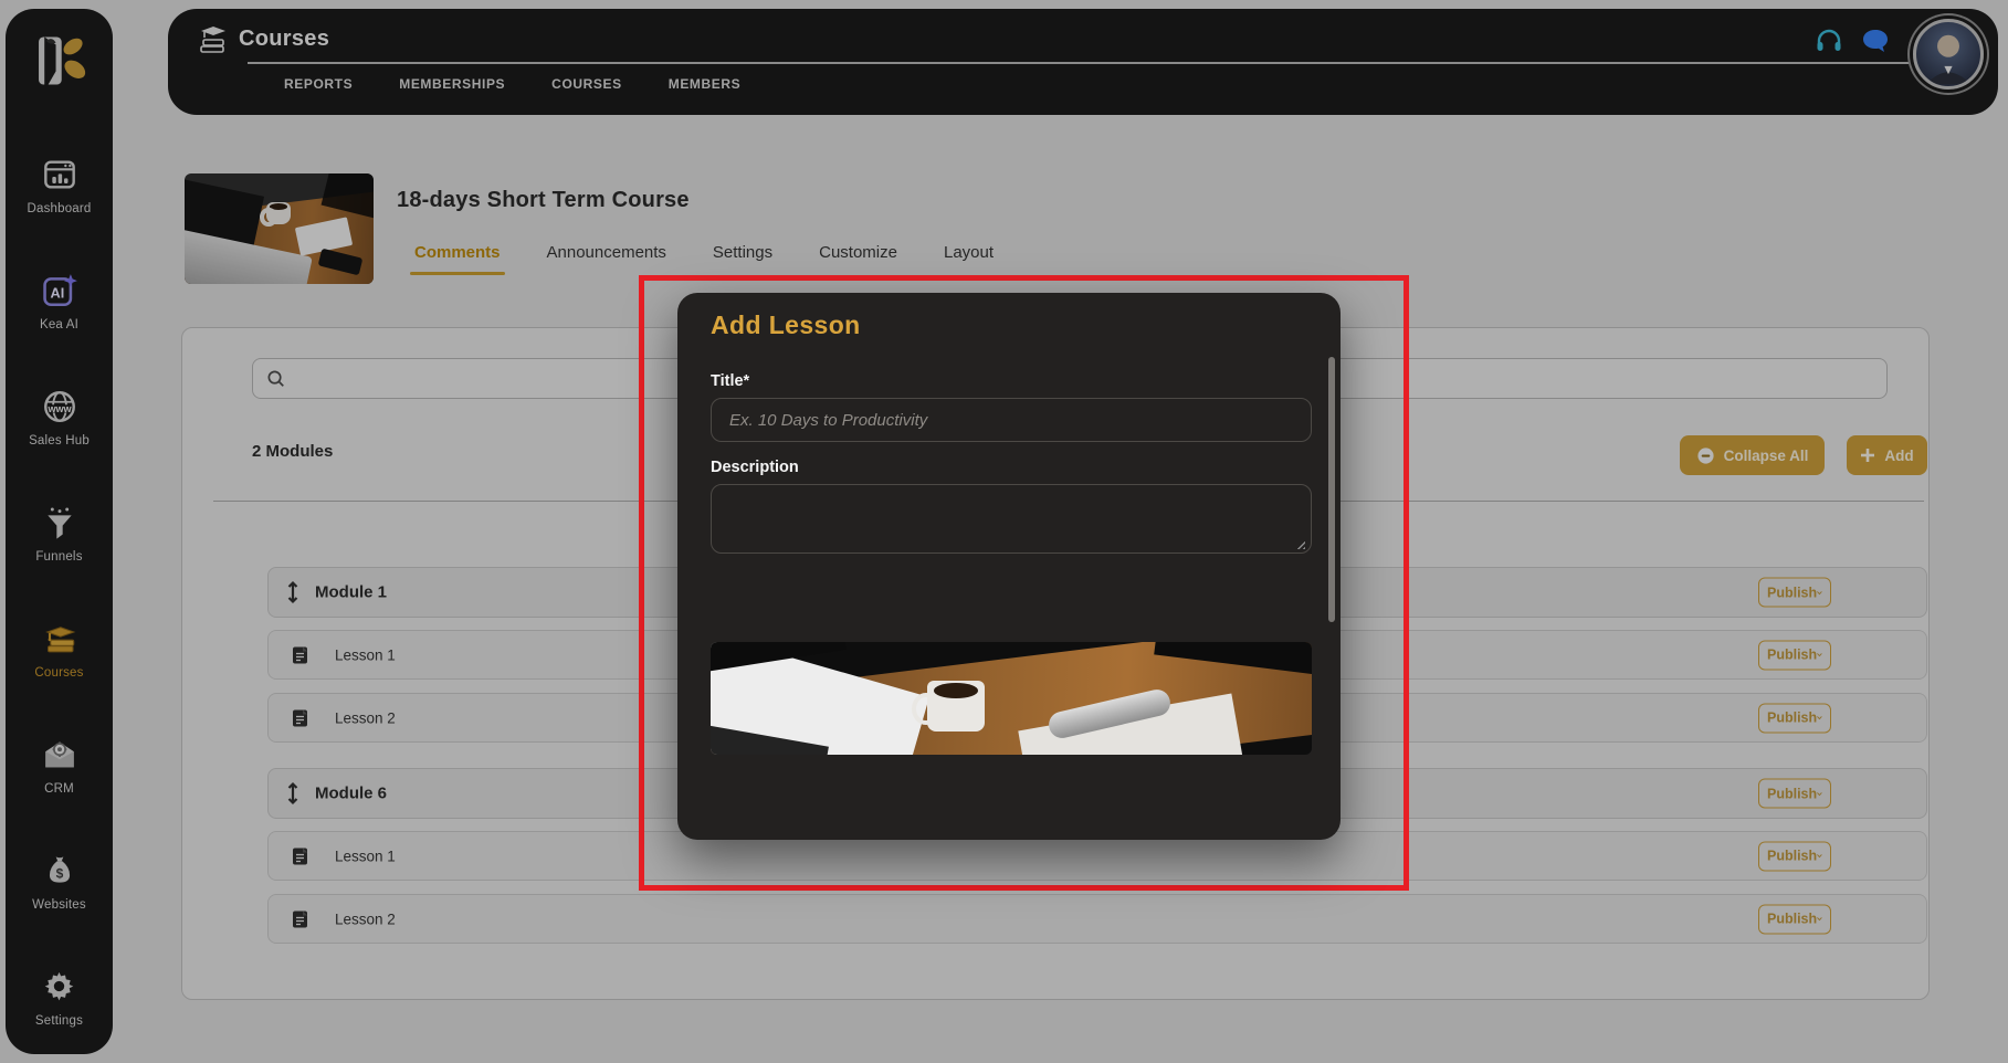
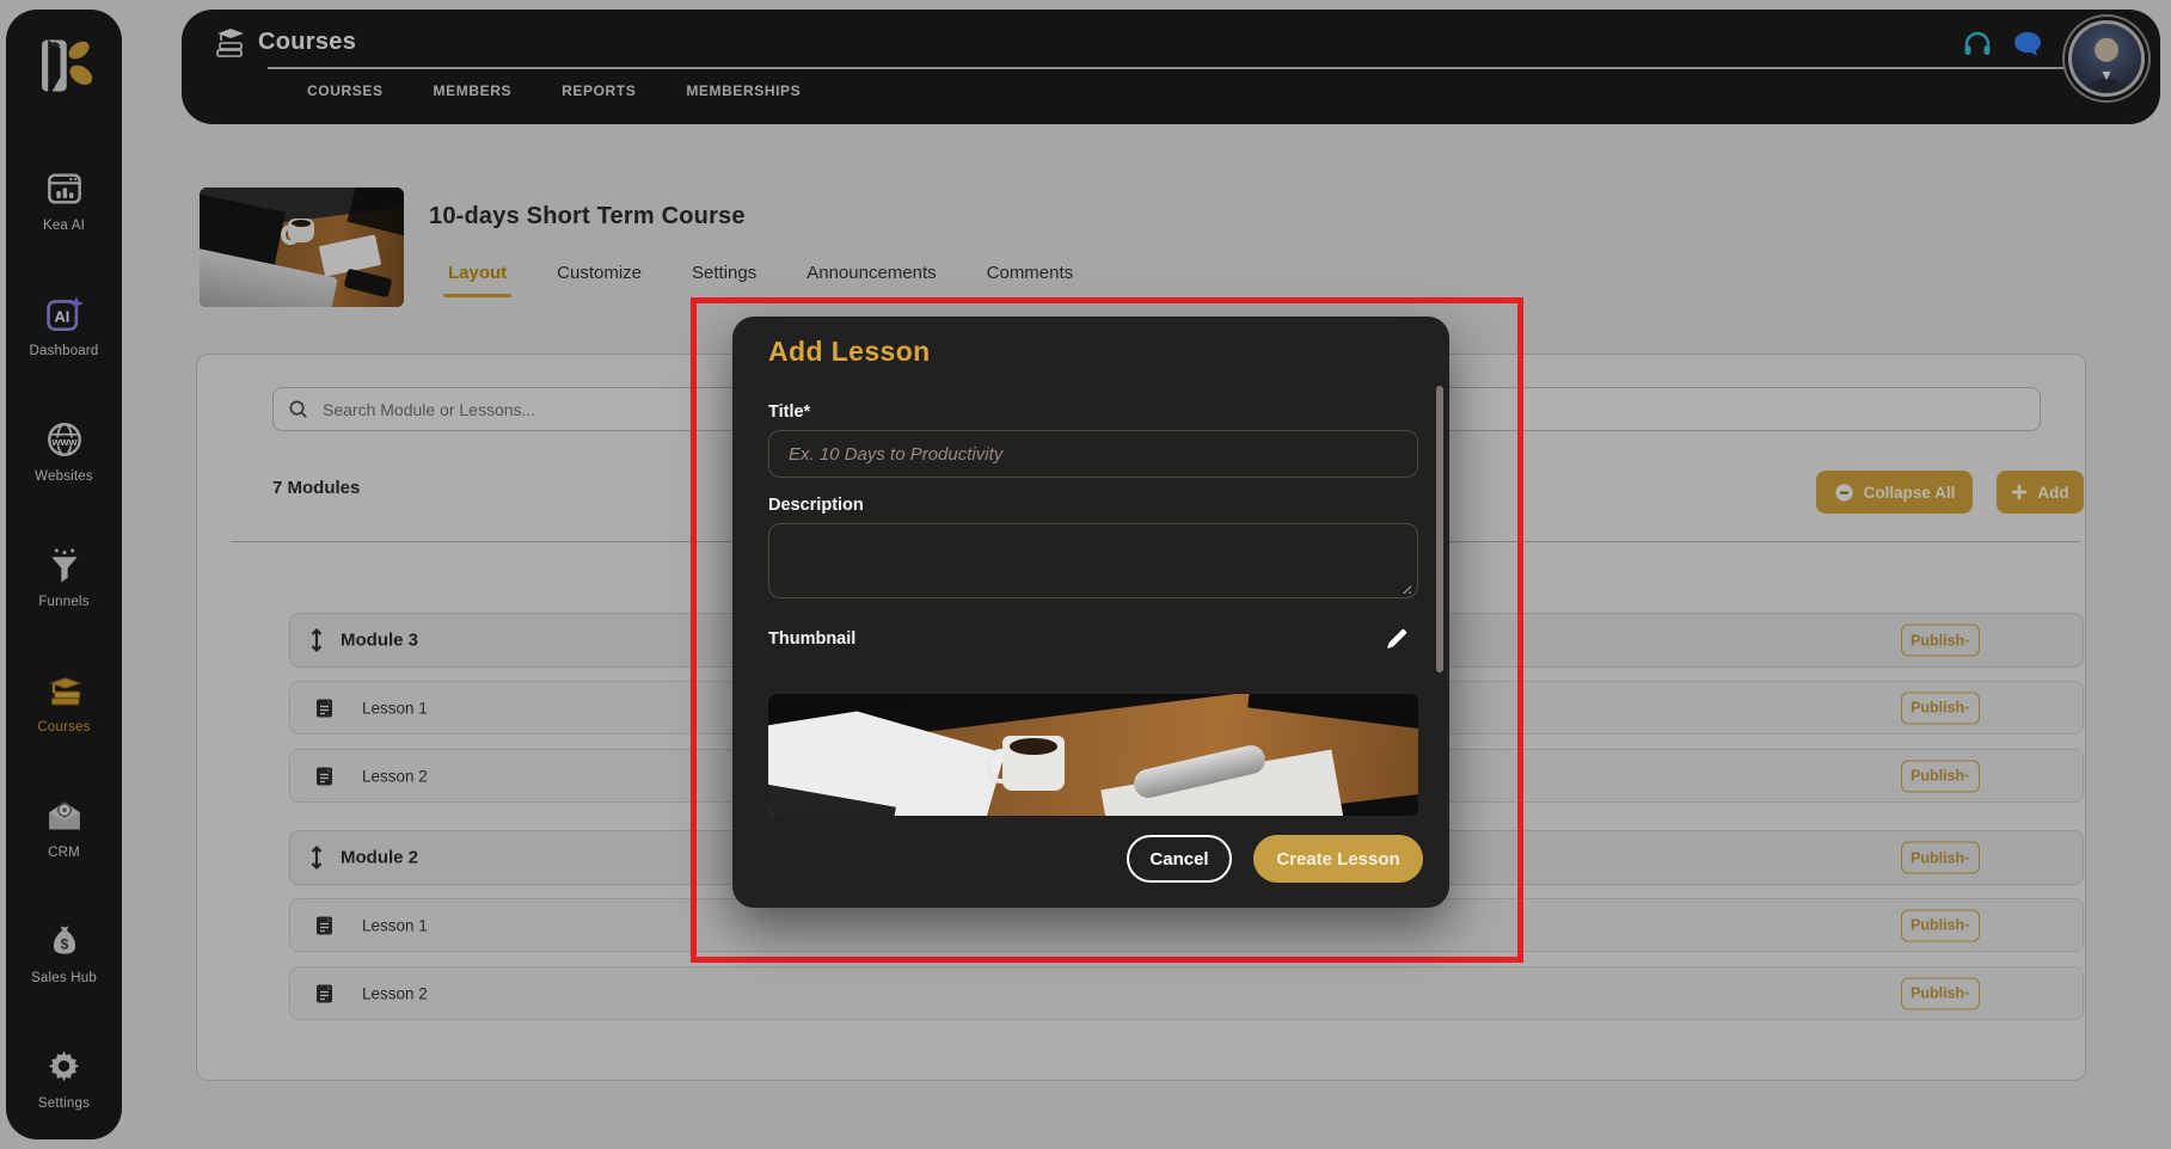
- Dashboard
+ Kea AI
  AI
- Kea AI
+ Dashboard
  www
- Sales Hub
+ Websites
  Funnels
  Courses
  CRM
  $
- Websites
+ Sales Hub
  Settings
  Courses
- REPORTS
+ COURSES
- MEMBERSHIPS
+ MEMBERS
- COURSES
+ REPORTS
- MEMBERS
+ MEMBERSHIPS
- 18-days Short Term Course
+ 10-days Short Term Course
- Comments
+ Layout
- Announcements
+ Customize
  Settings
- Customize
+ Announcements
- Layout
+ Comments
+ Search Module or Lessons...
- 2 Modules
+ 7 Modules
  Collapse All
  Add
- Module 1
+ Module 3
  Publish
  Lesson 1
  Publish
  Lesson 2
  Publish
- Module 6
+ Module 2
  Publish
  Lesson 1
  Publish
  Lesson 2
  Publish
  Add Lesson
  Title*
  Ex. 10 Days to Productivity
  Description
+ Thumbnail
+ Cancel
+ Create Lesson
